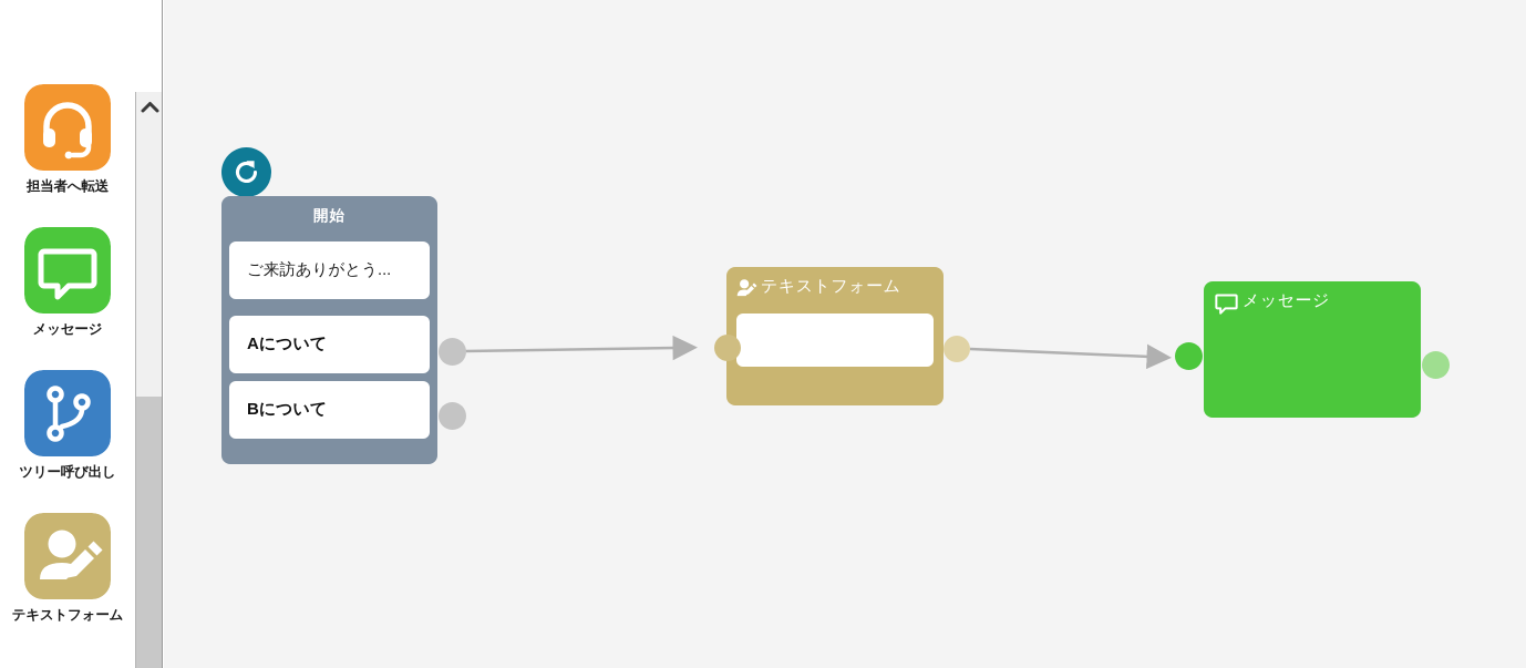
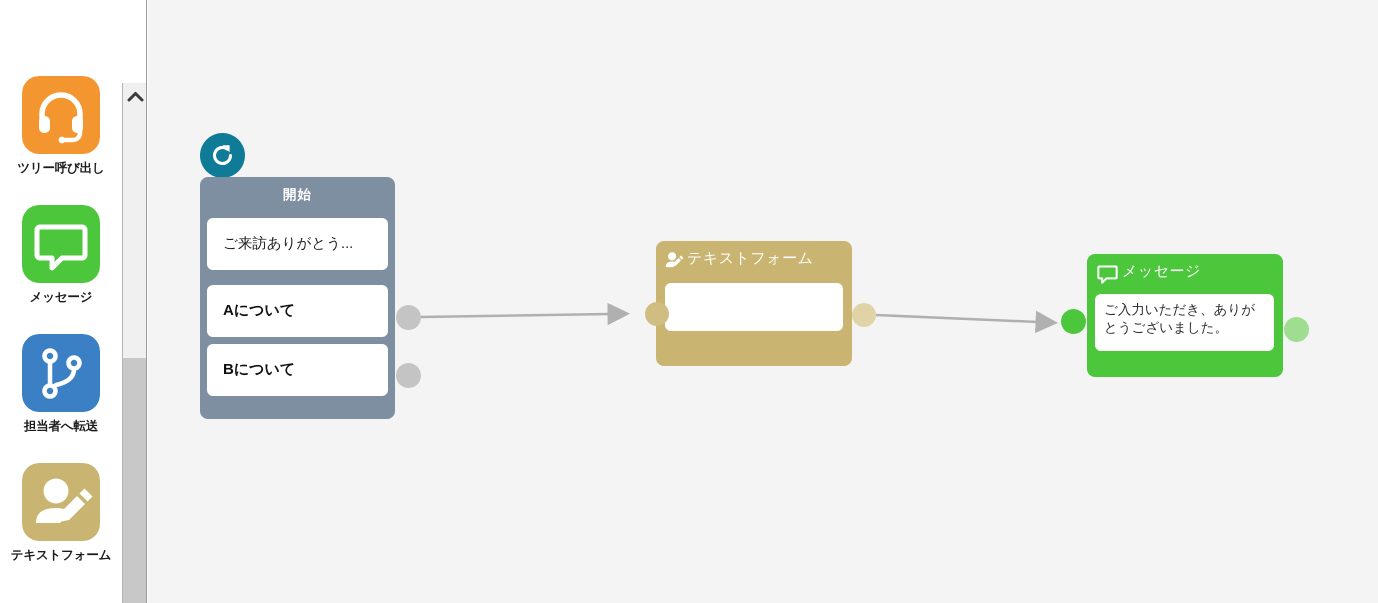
- 担当者へ転送
+ ツリー呼び出し
  メッセージ
- ツリー呼び出し
+ 担当者へ転送
  テキストフォーム
  開始
  ご来訪ありがとう...
  Aについて
  Bについて
  テキストフォーム
  メッセージ
+ ご入力いただき、ありがとうございました。
